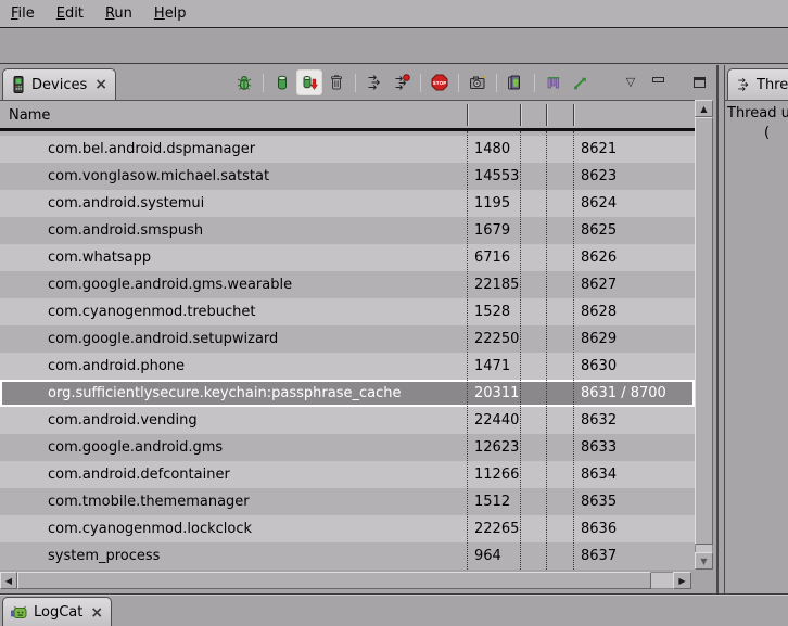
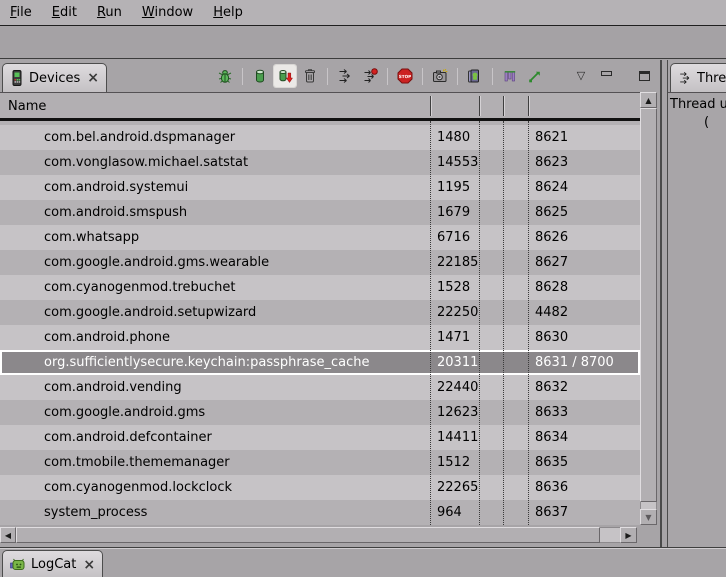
  File
  Edit
  Run
+ Window
  Help
  Devices
  ×
  ▽
  Name
  com.bel.android.dspmanager
  1480
  8621
  com.vonglasow.michael.satstat
  14553
  8623
  com.android.systemui
  1195
  8624
  com.android.smspush
  1679
  8625
  com.whatsapp
  6716
  8626
  com.google.android.gms.wearable
  22185
  8627
  com.cyanogenmod.trebuchet
  1528
  8628
  com.google.android.setupwizard
  22250
- 8629
+ 4482
  com.android.phone
  1471
  8630
  org.sufficientlysecure.keychain:passphrase_cache
  20311
  8631 / 8700
  com.android.vending
  22440
  8632
  com.google.android.gms
  12623
  8633
  com.android.defcontainer
- 11266
+ 14411
  8634
  com.tmobile.thememanager
  1512
  8635
  com.cyanogenmod.lockclock
  22265
  8636
  system_process
  964
  8637
  ▲
  ▼
  ◀
  ▶
  Thread u
  (
  LogCat
  ×
